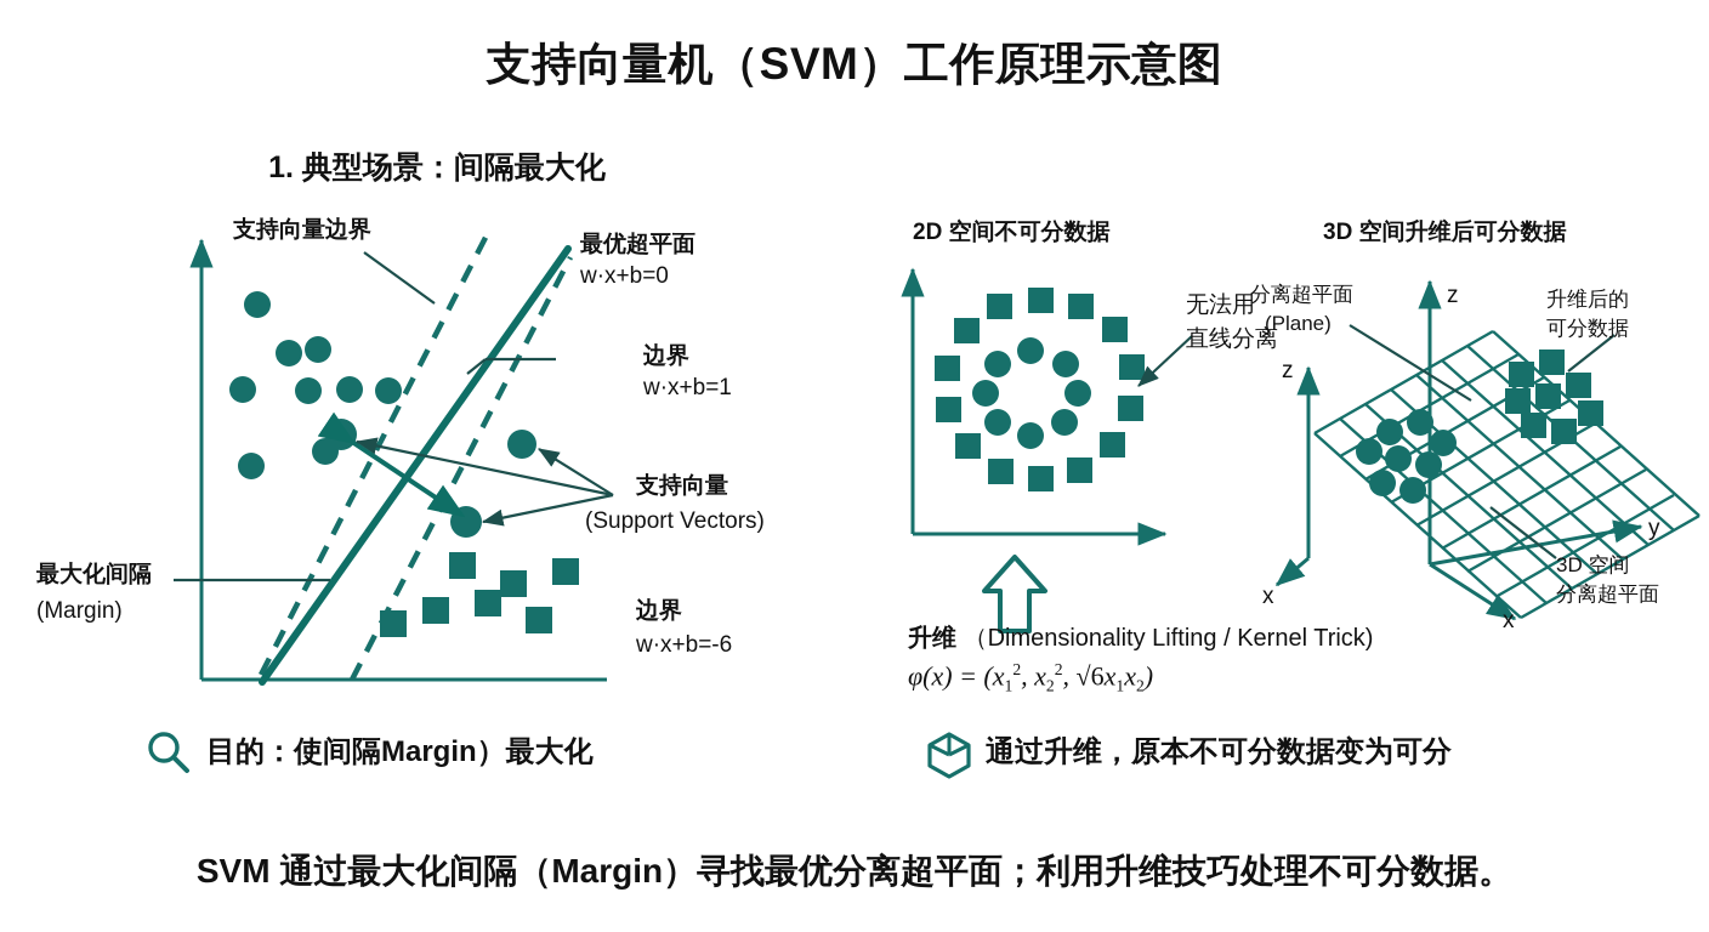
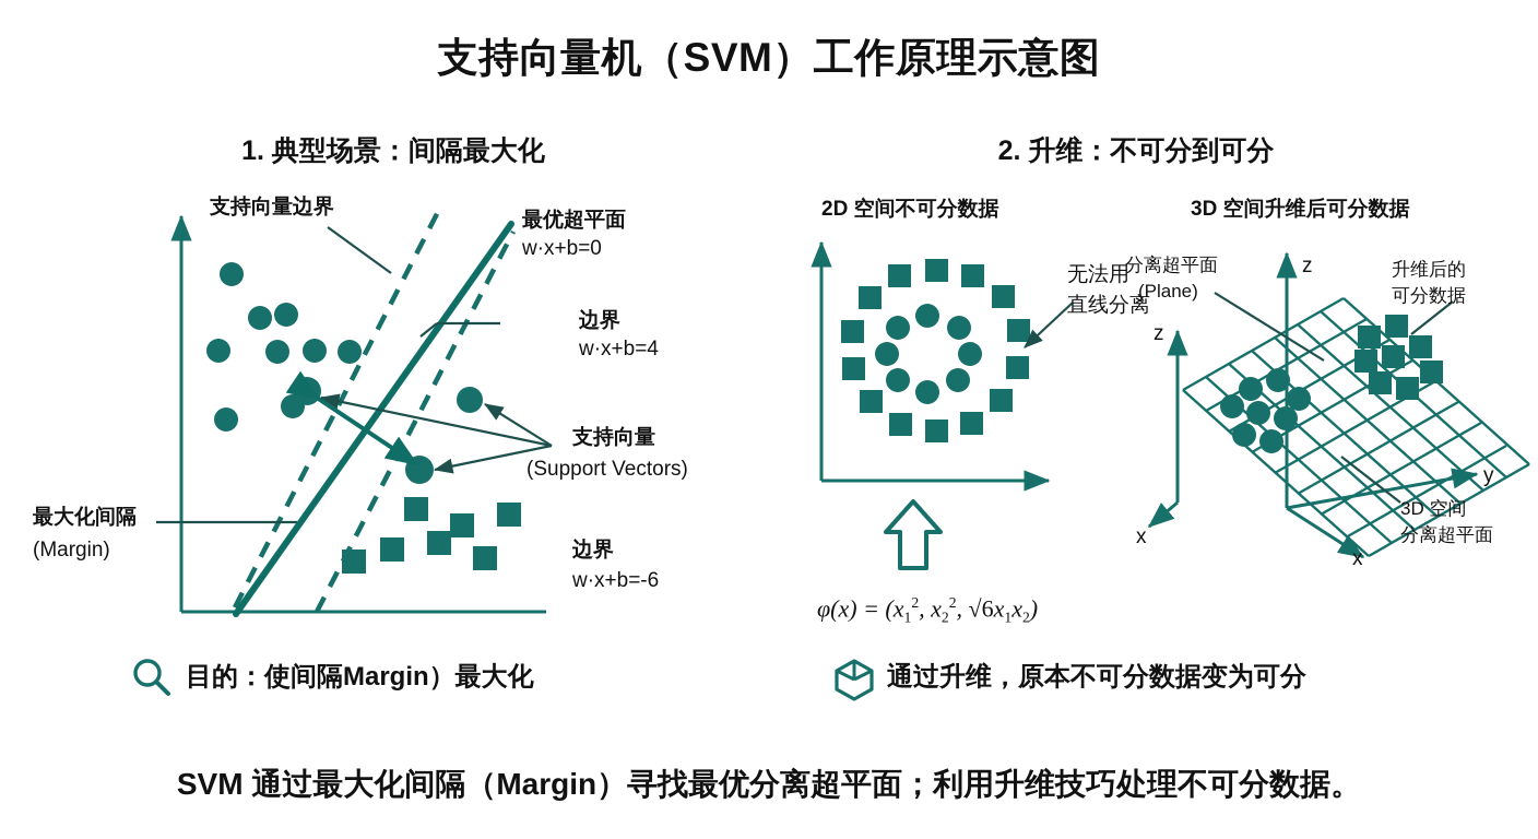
  支持向量机（SVM）工作原理示意图
  1. 典型场景：间隔最大化
+ 2. 升维：不可分到可分
  支持向量边界
  最优超平面
  w·x+b=0
  边界
- w·x+b=1
+ w·x+b=4
  支持向量
  (Support Vectors)
  边界
  w·x+b=-6
  最大化间隔
  (Margin)
  2D 空间不可分数据
  3D 空间升维后可分数据
  无法用
  直线分离
  分离超平面
  (Plane)
  升维后的
  可分数据
  3D 空间
  分离超平面
  z
  y
  x
  z
  x
- 升维 （Dimensionality Lifting / Kernel Trick)
  φ(x) = (x12, x22, √6x1x2)
  目的：使间隔Margin）最大化
  通过升维，原本不可分数据变为可分
  SVM 通过最大化间隔（Margin）寻找最优分离超平面；利用升维技巧处理不可分数据。
